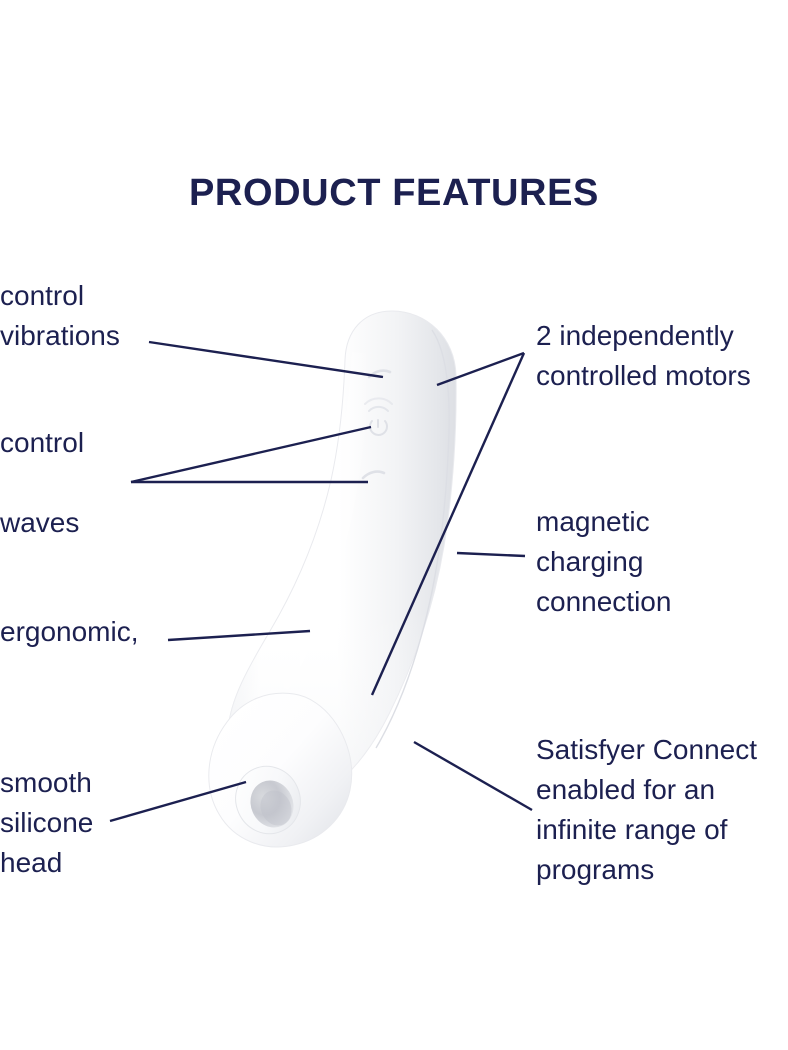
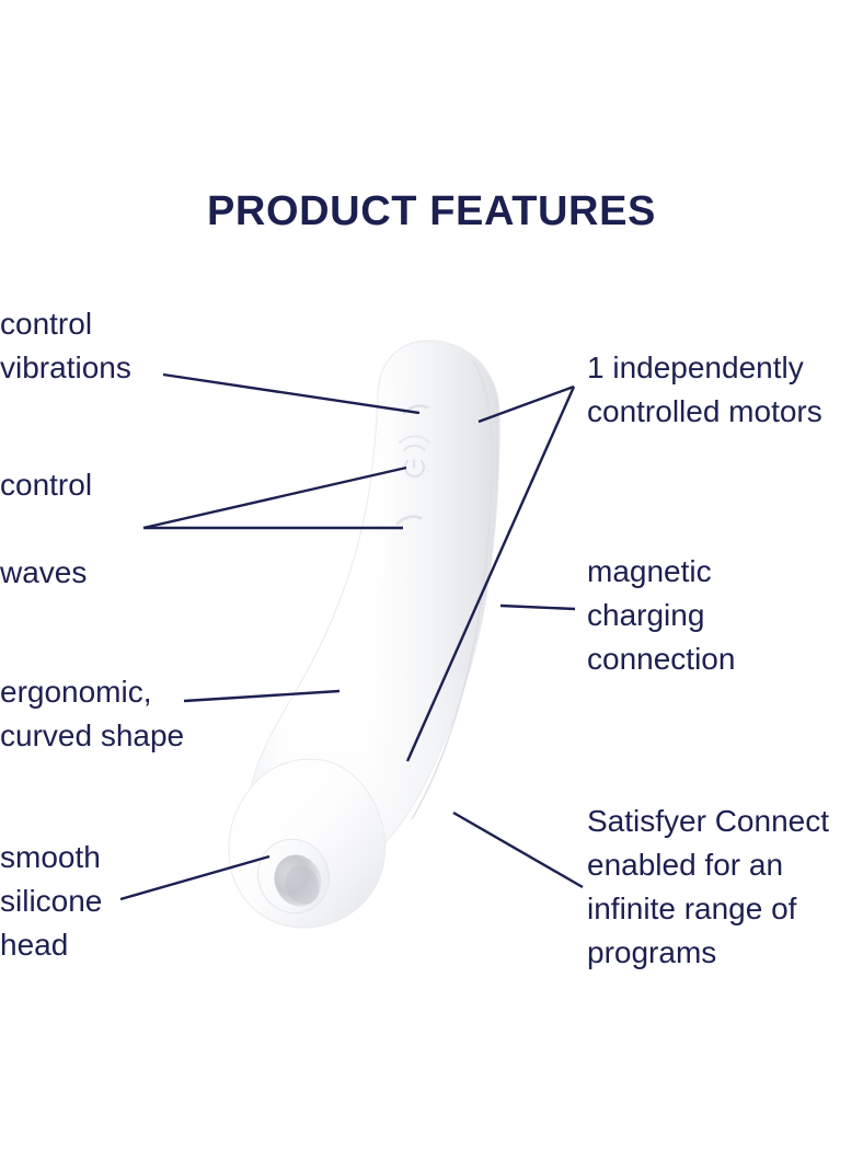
  PRODUCT FEATURES
  control
  vibrations
  control
  waves
  ergonomic,
+ curved shape
  smooth
  silicone
  head
- 2 independently
+ 1 independently
  controlled motors
  magnetic
  charging
  connection
  Satisfyer Connect
  enabled for an
  infinite range of
  programs
